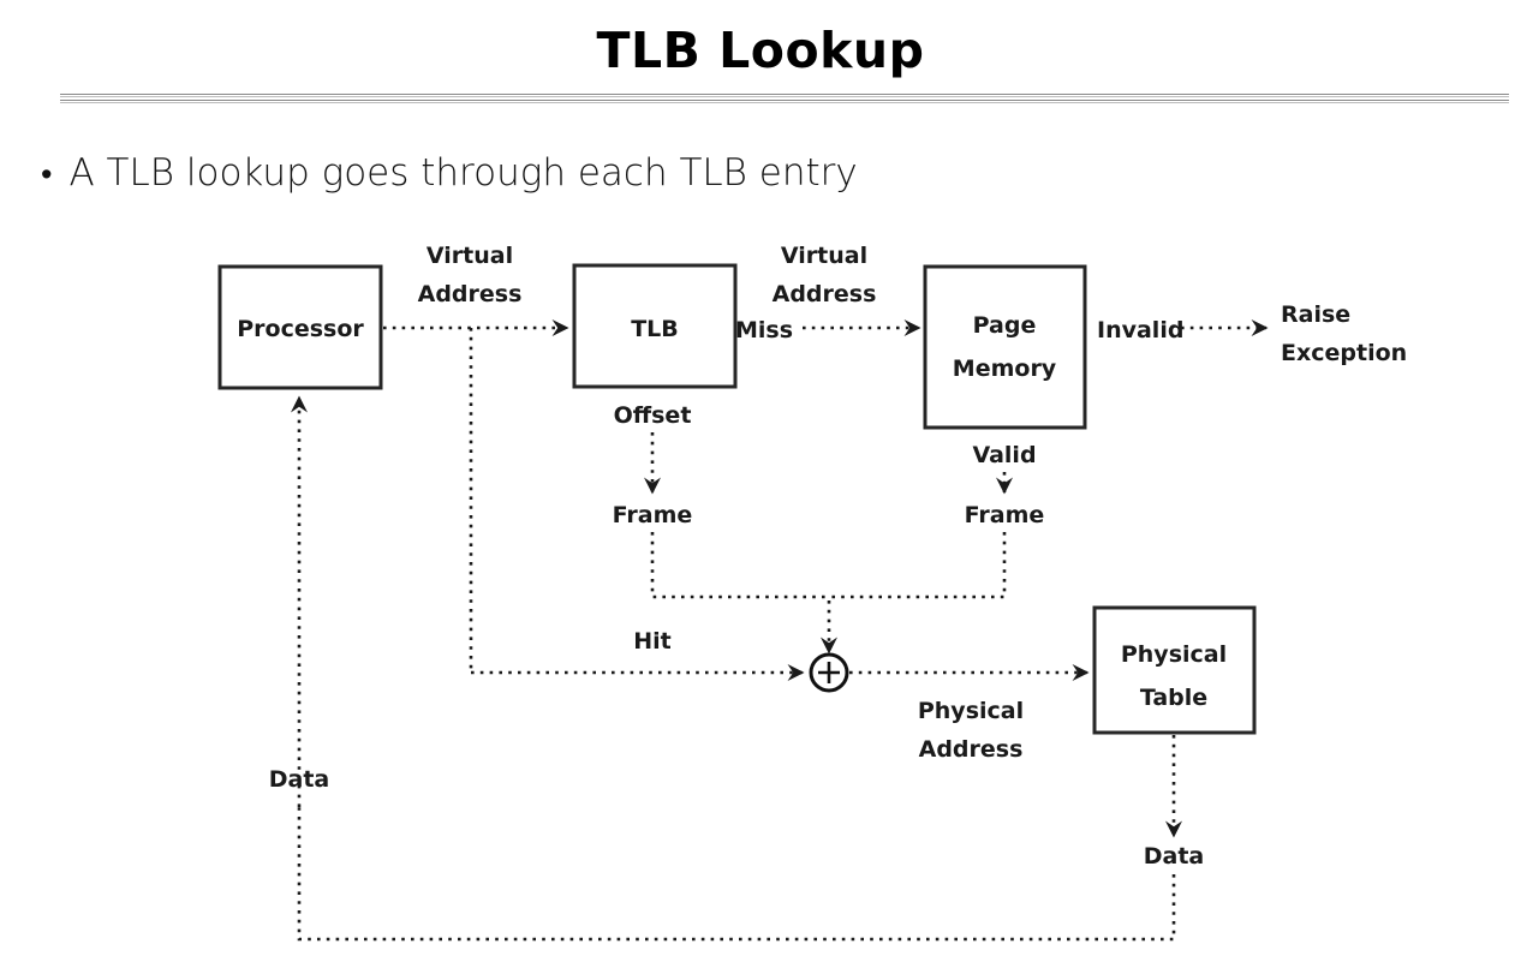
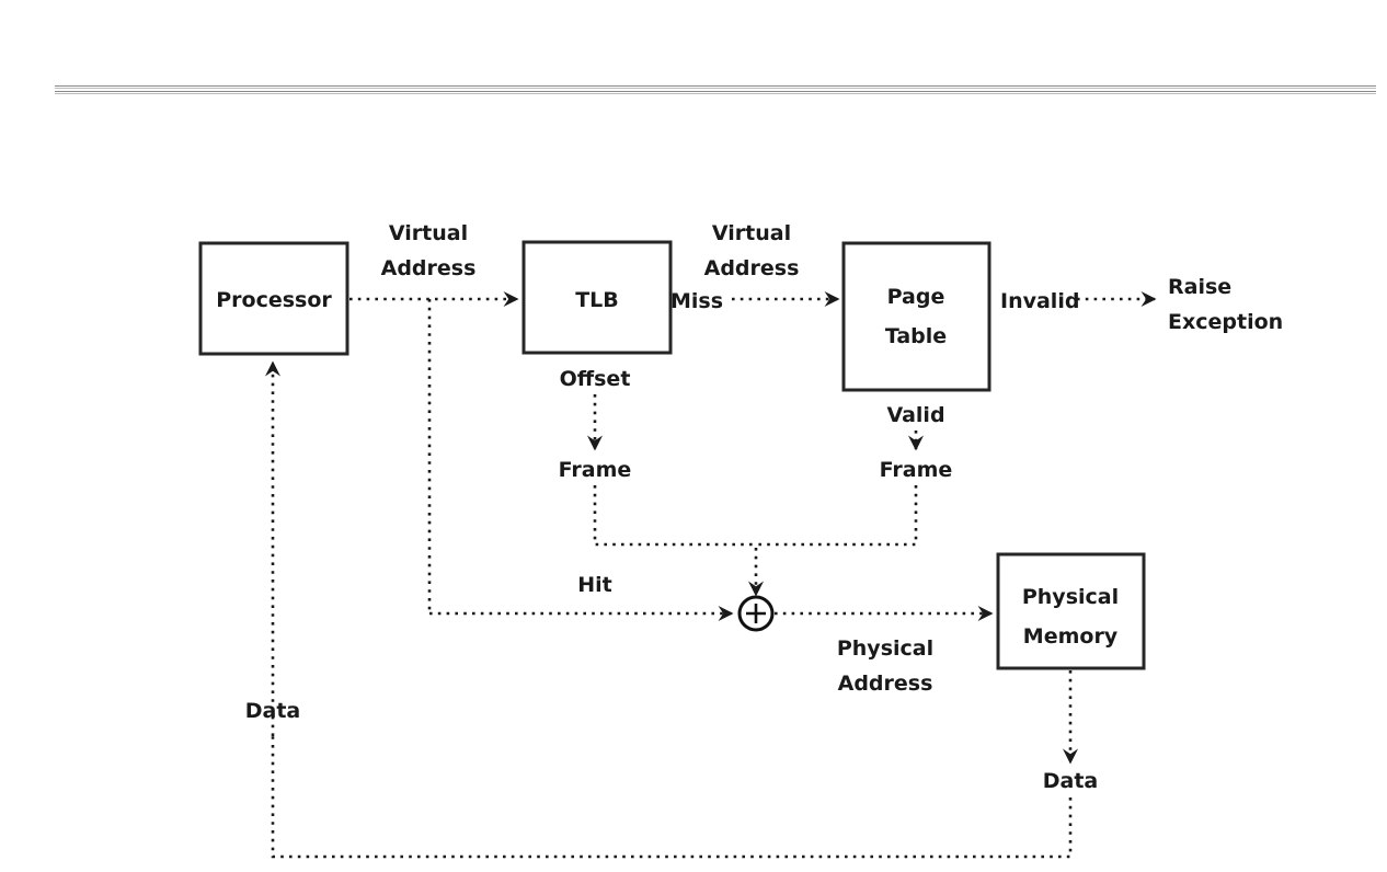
- TLB Lookup
- •
- A TLB lookup goes through each TLB entry
  Processor
  TLB
  Page
- Memory
+ Table
  Physical
- Table
+ Memory
  Virtual
  Address
  Virtual
  Address
  Miss
  Offset
  Frame
  Valid
  Frame
  Invalid
  Raise
  Exception
  Hit
  Physical
  Address
  Data
  Data
